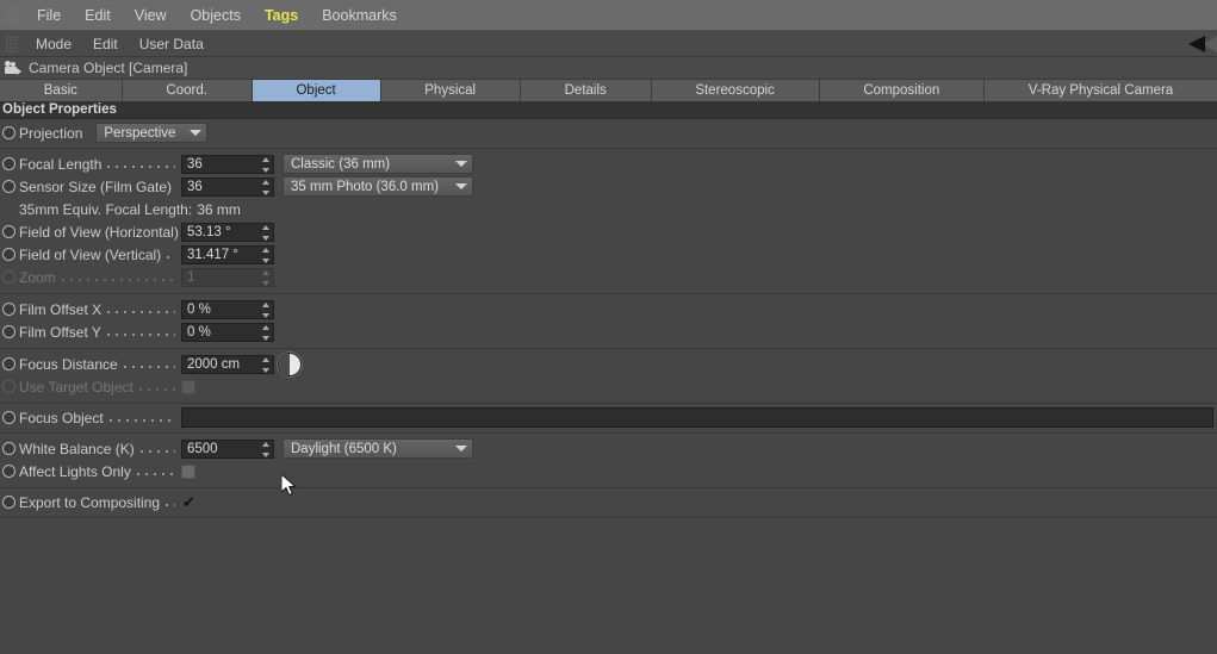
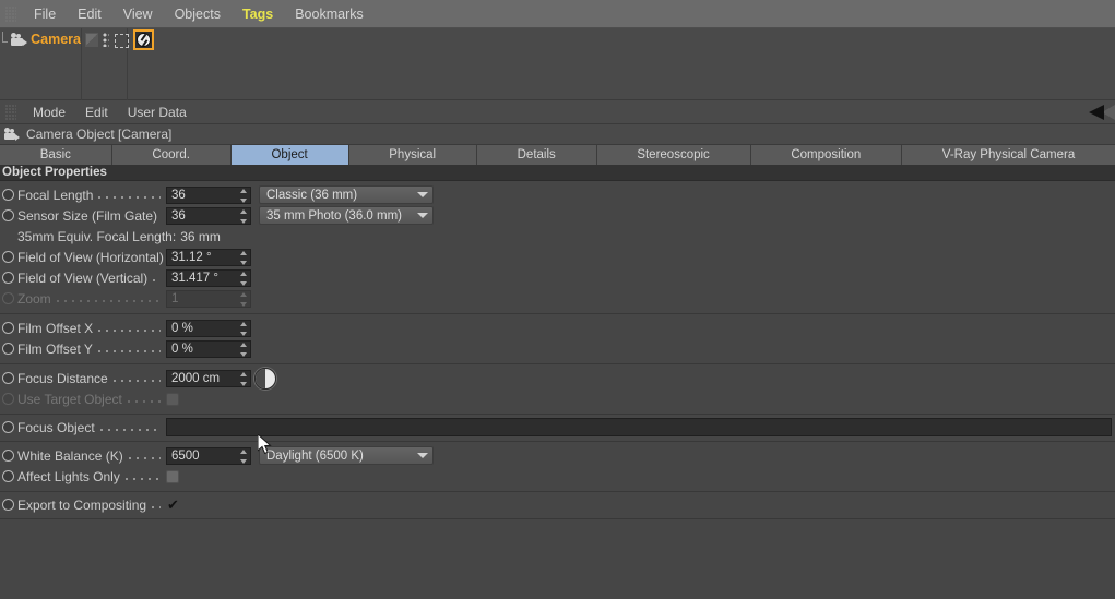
  File
  Edit
  View
  Objects
  Tags
  Bookmarks
+ Camera
  Mode
  Edit
  User Data
  Camera Object [Camera]
  Basic
  Coord.
  Object
  Physical
  Details
  Stereoscopic
  Composition
  V-Ray Physical Camera
  Object Properties
- Projection
- Perspective
  Focal Length
  36
  Classic (36 mm)
  Sensor Size (Film Gate)
  36
  35 mm Photo (36.0 mm)
  35mm Equiv. Focal Length:
  36 mm
  Field of View (Horizontal)
- 53.13 °
+ 31.12 °
  Field of View (Vertical)
  31.417 °
  Zoom
  1
  Film Offset X
  0 %
  Film Offset Y
  0 %
  Focus Distance
  2000 cm
  Use Target Object
  Focus Object
  White Balance (K)
  6500
  Daylight (6500 K)
  Affect Lights Only
  Export to Compositing
  ✔
